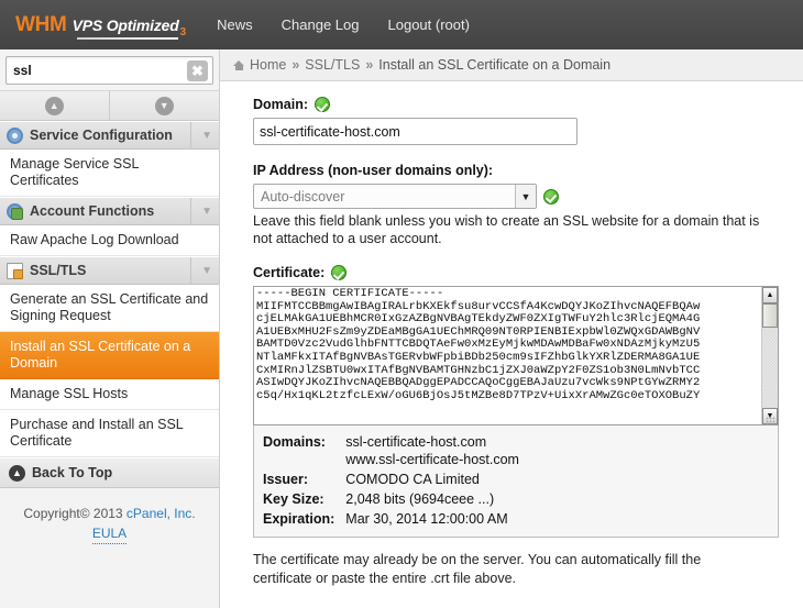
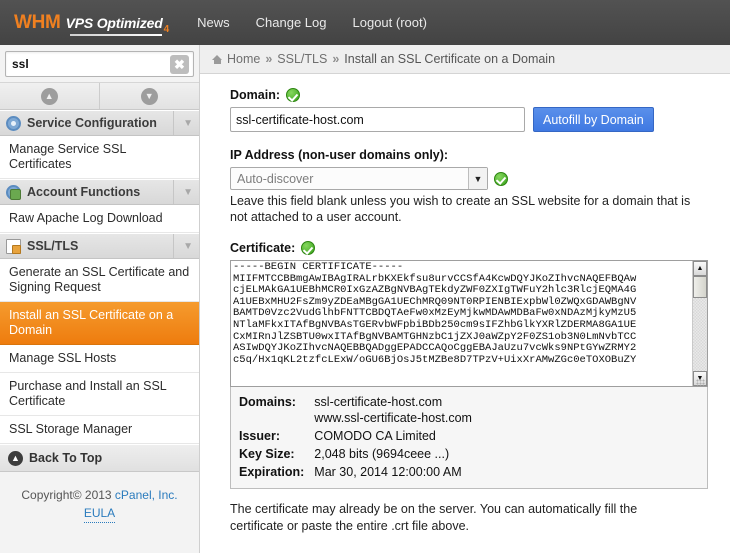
  WHM
  VPS Optimized
- 3
+ 4
  News
  Change Log
  Logout (root)
  ssl
  ✖
  ▲
  ▼
  Service Configuration
  ▼
  Manage Service SSL Certificates
  Account Functions
  ▼
  Raw Apache Log Download
  SSL/TLS
  ▼
  Generate an SSL Certificate and Signing Request
  Install an SSL Certificate on a Domain
  Manage SSL Hosts
  Purchase and Install an SSL Certificate
+ SSL Storage Manager
  ▲
  Back To Top
  Copyright© 2013 cPanel, Inc.
  EULA
  Home
  »
  SSL/TLS
  »
  Install an SSL Certificate on a Domain
  Domain:
  ssl-certificate-host.com
+ Autofill by Domain
  IP Address (non-user domains only):
  Auto-discover
  ▼
  Leave this field blank unless you wish to create an SSL website for a domain that is not attached to a user account.
  Certificate:
  -----BEGIN CERTIFICATE-----
  MIIFMTCCBBmgAwIBAgIRALrbKXEkfsu8urvCCSfA4KcwDQYJKoZIhvcNAQEFBQAw
  cjELMAkGA1UEBhMCR0IxGzAZBgNVBAgTEkdyZWF0ZXIgTWFuY2hlc3RlcjEQMA4G
  A1UEBxMHU2FsZm9yZDEaMBgGA1UEChMRQ09NT0RPIENBIExpbWl0ZWQxGDAWBgNV
  BAMTD0Vzc2VudGlhbFNTTCBDQTAeFw0xMzEyMjkwMDAwMDBaFw0xNDAzMjkyMzU5
  NTlaMFkxITAfBgNVBAsTGERvbWFpbiBDb250cm9sIFZhbGlkYXRlZDERMA8GA1UE
  CxMIRnJlZSBTU0wxITAfBgNVBAMTGHNzbC1jZXJ0aWZpY2F0ZS1ob3N0LmNvbTCC
  ASIwDQYJKoZIhvcNAQEBBQADggEPADCCAQoCggEBAJaUzu7vcWks9NPtGYwZRMY2
  c5q/Hx1qKL2tzfcLExW/oGU6BjOsJ5tMZBe8D7TPzV+UixXrAMwZGc0eTOXOBuZY
  Domains:	ssl-certificate-host.com www.ssl-certificate-host.com
  Issuer:	COMODO CA Limited
  Key Size:	2,048 bits (9694ceee ...)
  Expiration:	Mar 30, 2014 12:00:00 AM
  The certificate may already be on the server. You can automatically fill the certificate or paste the entire .crt file above.
